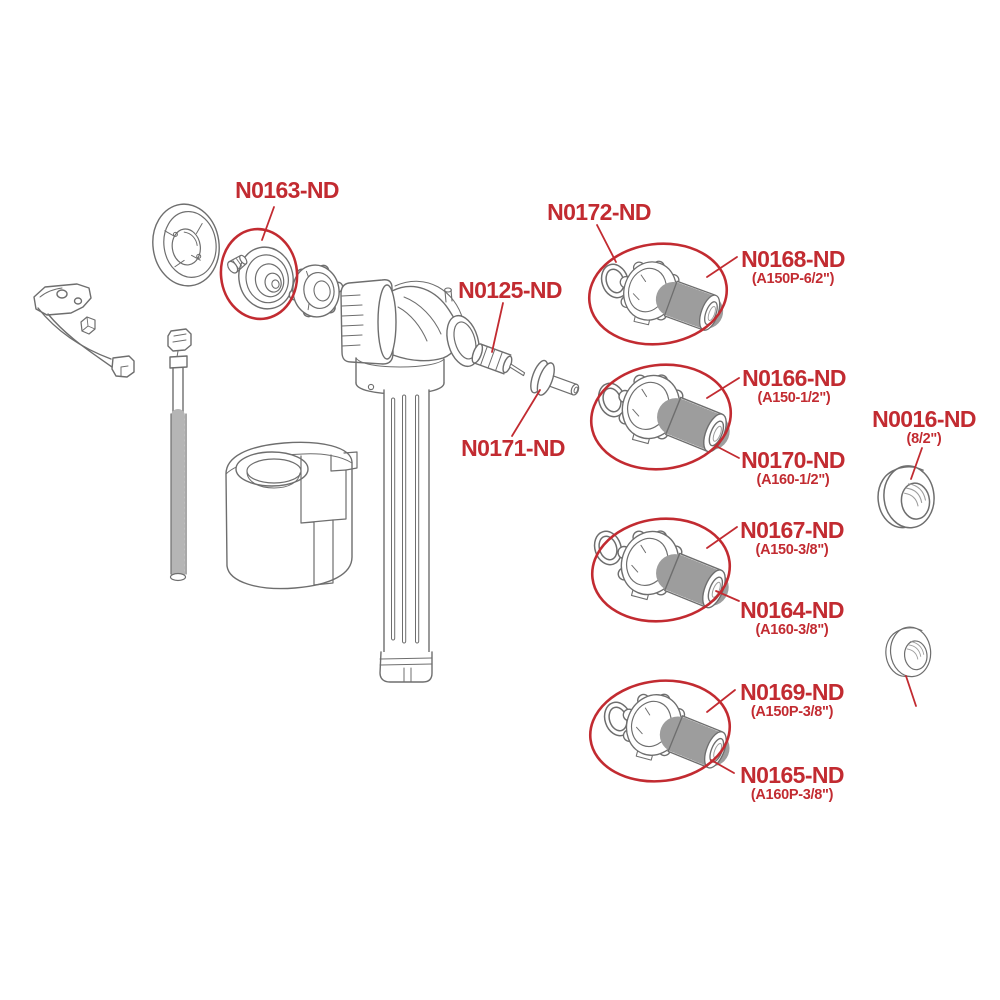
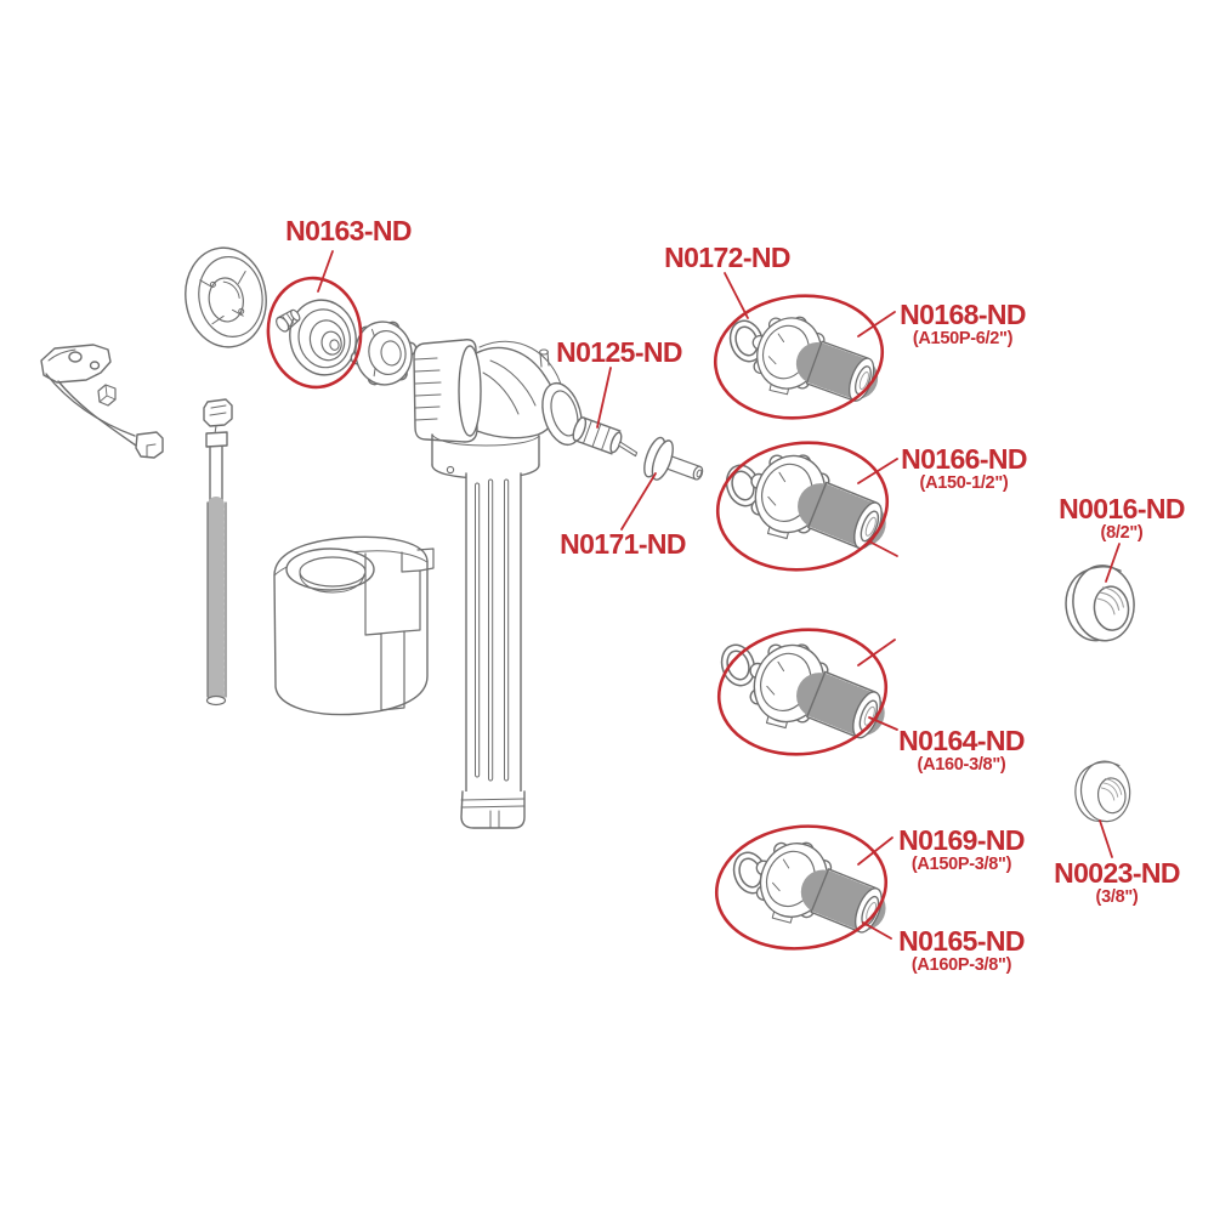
  N0163-ND
  N0125-ND
  N0171-ND
  N0172-ND
  N0168-ND
  (A150P-6/2")
  N0166-ND
  (A150-1/2")
- N0170-ND
- (A160-1/2")
  N0016-ND
  (8/2")
- N0167-ND
- (A150-3/8")
  N0164-ND
  (A160-3/8")
  N0169-ND
  (A150P-3/8")
  N0165-ND
  (A160P-3/8")
+ N0023-ND
+ (3/8")
